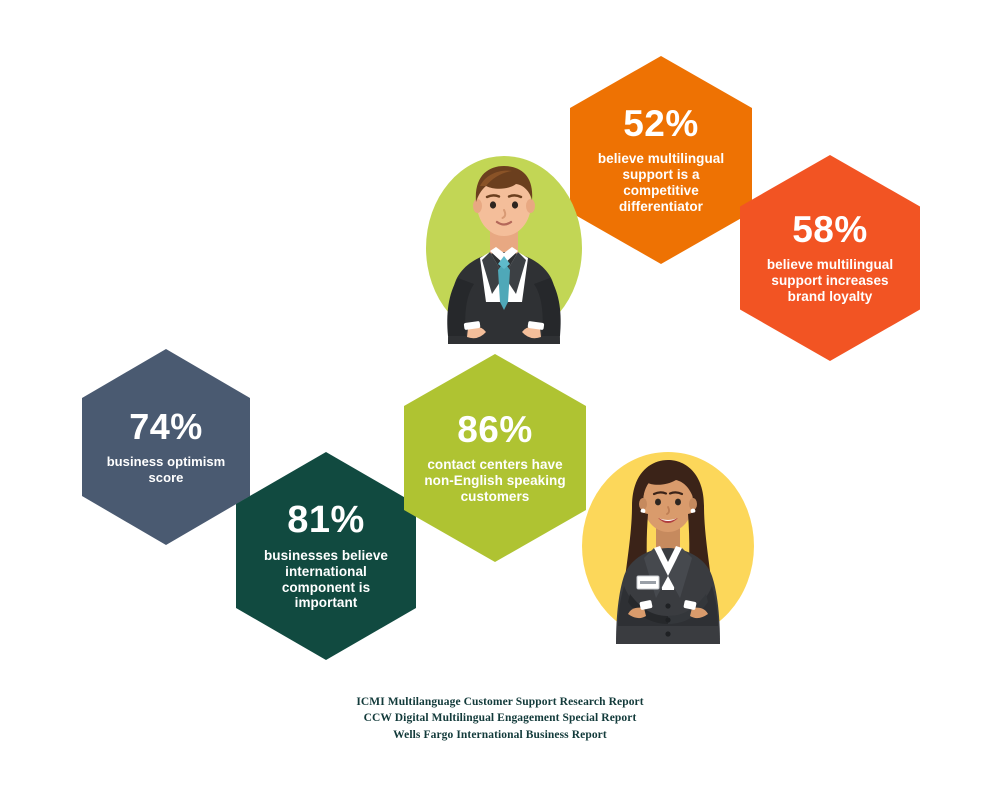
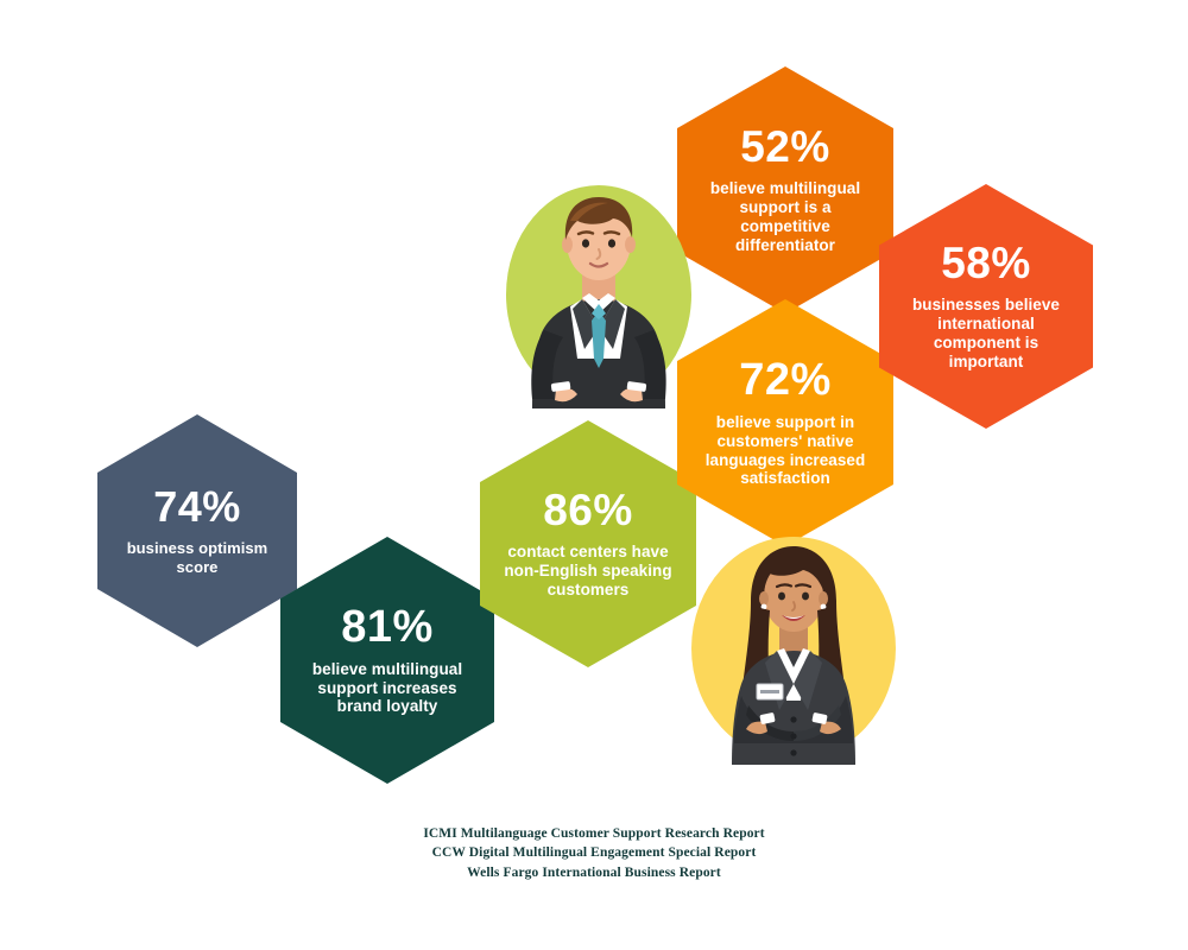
  74%
  business optimism score
  81%
- businesses believe international component is important
+ believe multilingual support increases brand loyalty
  86%
  contact centers have non-English speaking customers
  52%
  believe multilingual support is a competitive differentiator
+ 72%
+ believe support in customers' native languages increased satisfaction
  58%
- believe multilingual support increases brand loyalty
+ businesses believe international component is important
  ICMI Multilanguage Customer Support Research Report
  CCW Digital Multilingual Engagement Special Report
  Wells Fargo International Business Report
